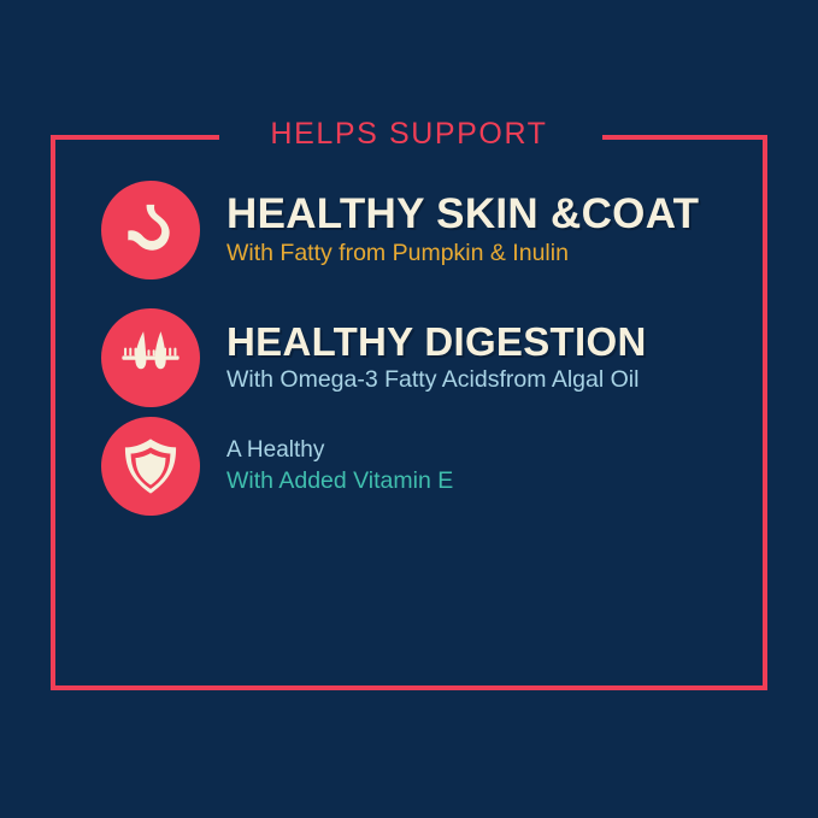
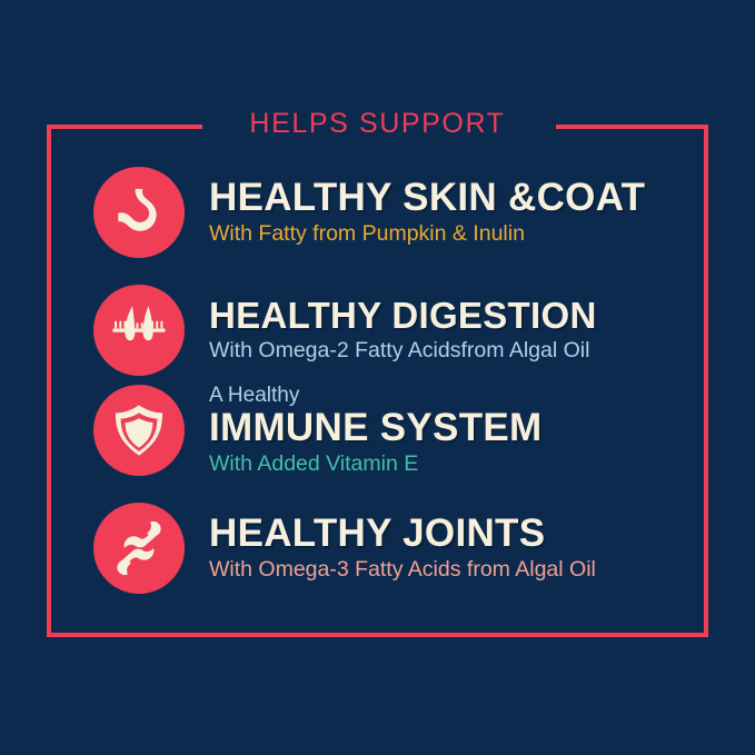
  HELPS SUPPORT
  HEALTHY SKIN &COAT
  With Fatty from Pumpkin & Inulin
  HEALTHY DIGESTION
- With Omega-3 Fatty Acidsfrom Algal Oil
+ With Omega-2 Fatty Acidsfrom Algal Oil
  A Healthy
+ IMMUNE SYSTEM
  With Added Vitamin E
+ HEALTHY JOINTS
+ With Omega-3 Fatty Acids from Algal Oil
